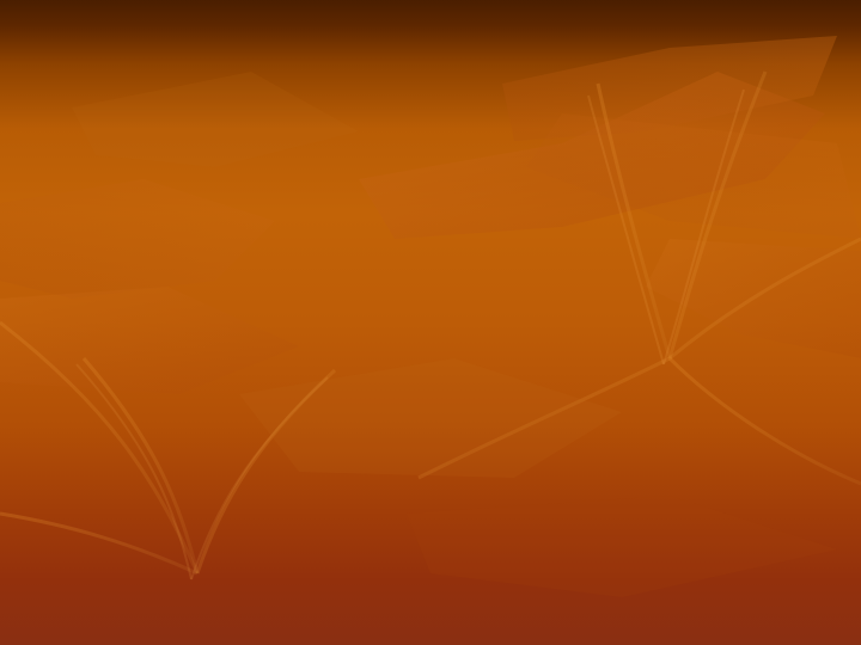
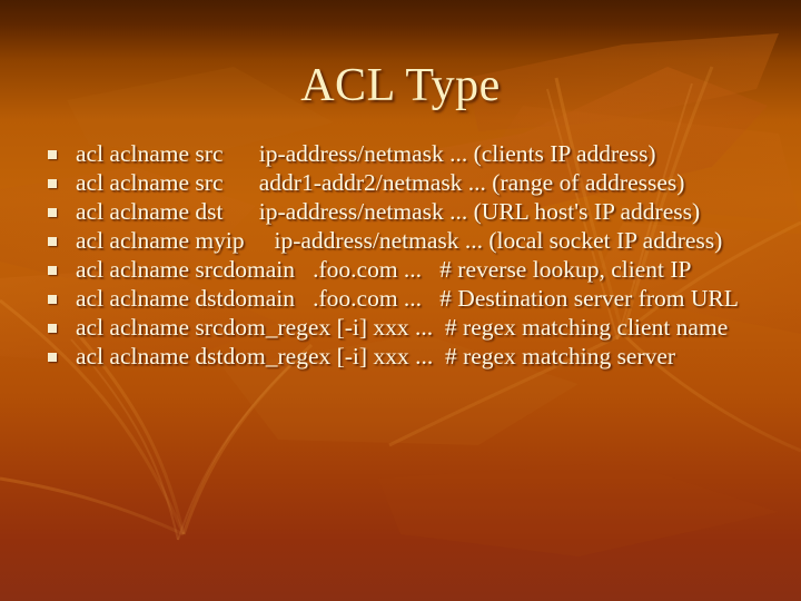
+ ACL Type
+ acl aclname src ip-address/netmask ... (clients IP address)
+ acl aclname src addr1-addr2/netmask ... (range of addresses)
+ acl aclname dst ip-address/netmask ... (URL host's IP address)
+ acl aclname myip ip-address/netmask ... (local socket IP address)
+ acl aclname srcdomain .foo.com ... # reverse lookup, client IP
+ acl aclname dstdomain .foo.com ... # Destination server from URL
+ acl aclname srcdom_regex [-i] xxx ... # regex matching client name
+ acl aclname dstdom_regex [-i] xxx ... # regex matching server
